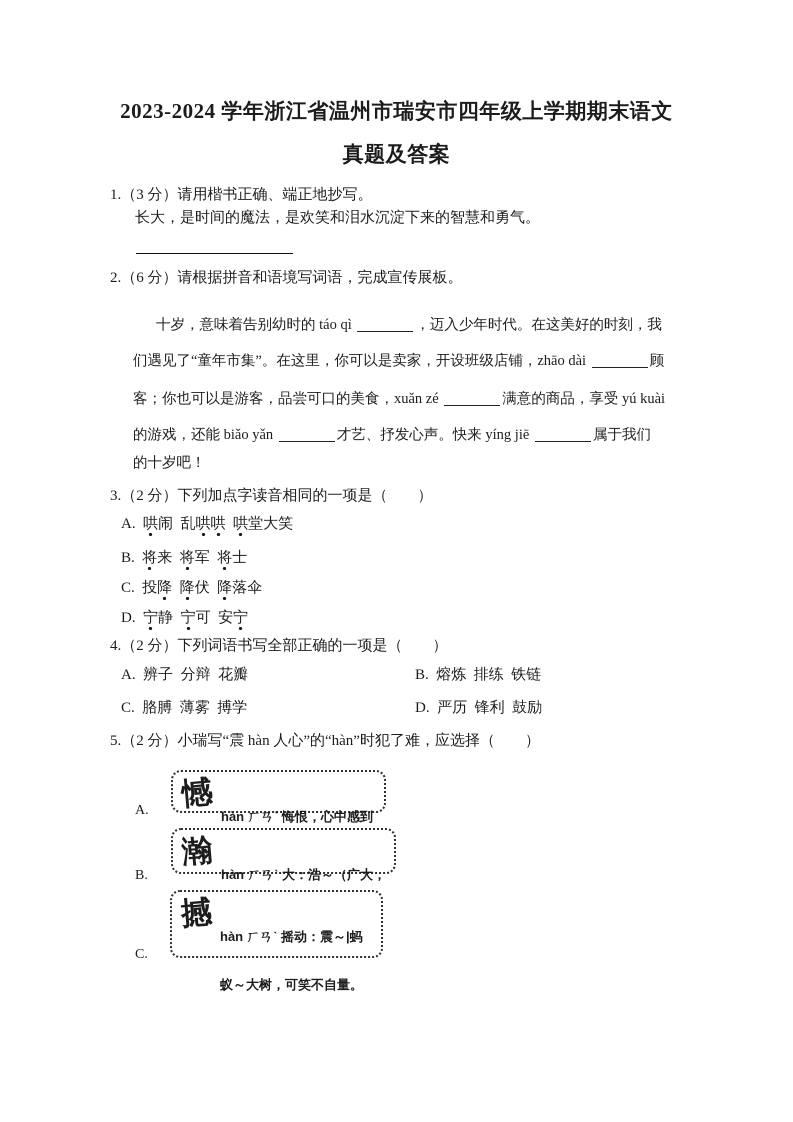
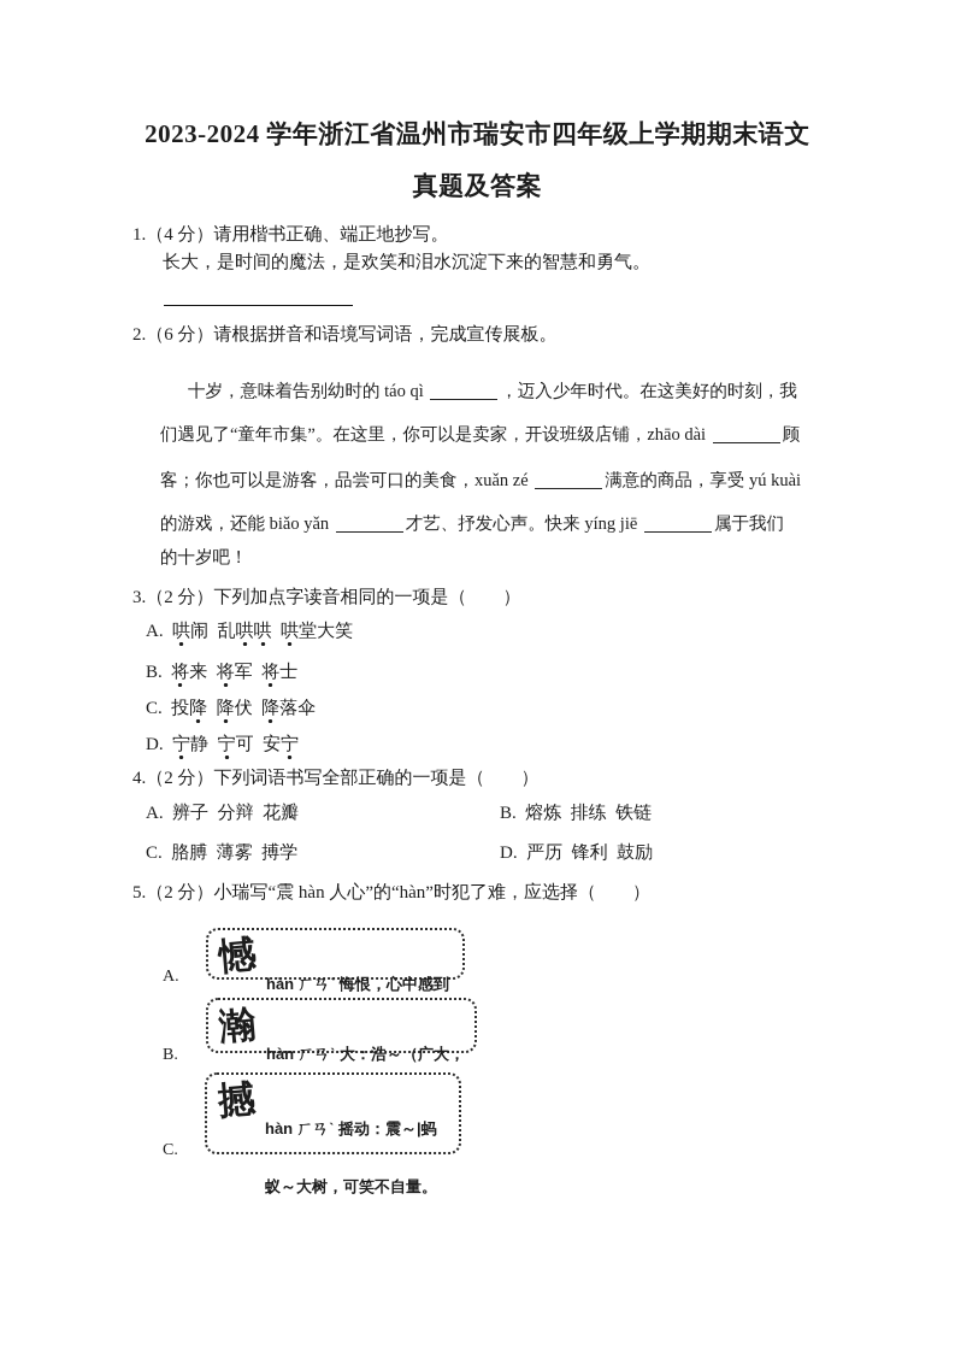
  2023-2024 学年浙江省温州市瑞安市四年级上学期期末语文
  真题及答案
- 1.（3 分）请用楷书正确、端正地抄写。
+ 1.（4 分）请用楷书正确、端正地抄写。
  长大，是时间的魔法，是欢笑和泪水沉淀下来的智慧和勇气。
  2.（6 分）请根据拼音和语境写词语，完成宣传展板。
  十岁，意味着告别幼时的 táo qì ，迈入少年时代。在这美好的时刻，我
  们遇见了“童年市集”。在这里，你可以是卖家，开设班级店铺，zhāo dài 顾
  客；你也可以是游客，品尝可口的美食，xuǎn zé 满意的商品，享受 yú kuài
  的游戏，还能 biǎo yǎn 才艺、抒发心声。快来 yíng jiē 属于我们
  的十岁吧！
  3.（2 分）下列加点字读音相同的一项是（ ）
  A. 哄闹 乱哄哄 哄堂大笑
  B. 将来 将军 将士
  C. 投降 降伏 降落伞
  D. 宁静 宁可 安宁
  4.（2 分）下列词语书写全部正确的一项是（ ）
  A. 辨子 分辩 花瓣
  B. 熔炼 排练 铁链
  C. 胳膊 薄雾 搏学
  D. 严历 锋利 鼓励
  5.（2 分）小瑞写“震 hàn 人心”的“hàn”时犯了难，应选择（ ）
  hàn ㄏㄢˋ 悔恨，心中感到
  A.
  hàn ㄏㄢˋ 大：浩～（广大，
  B.
  hàn ㄏㄢˋ 摇动：震～|蚂
  蚁～大树，可笑不自量。
  C.
